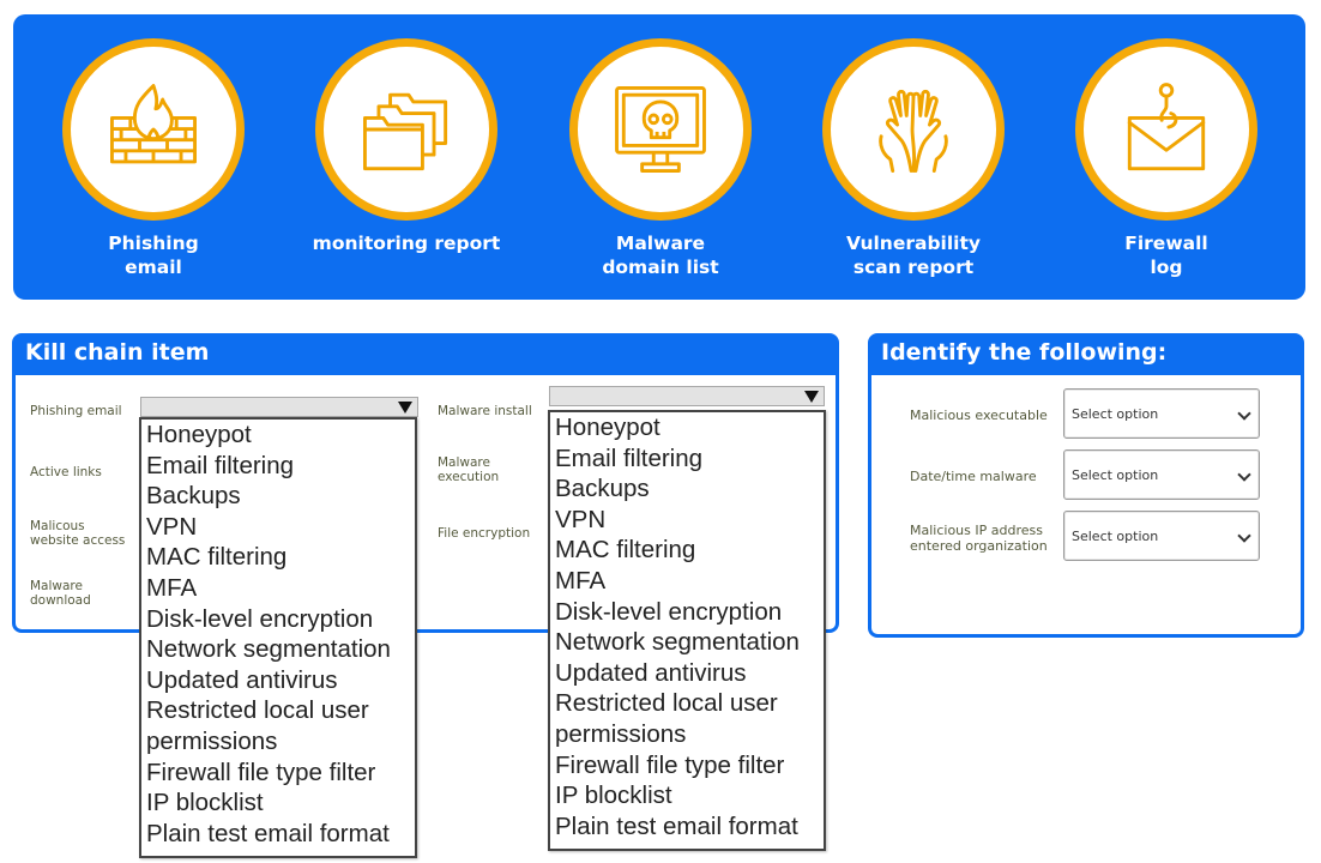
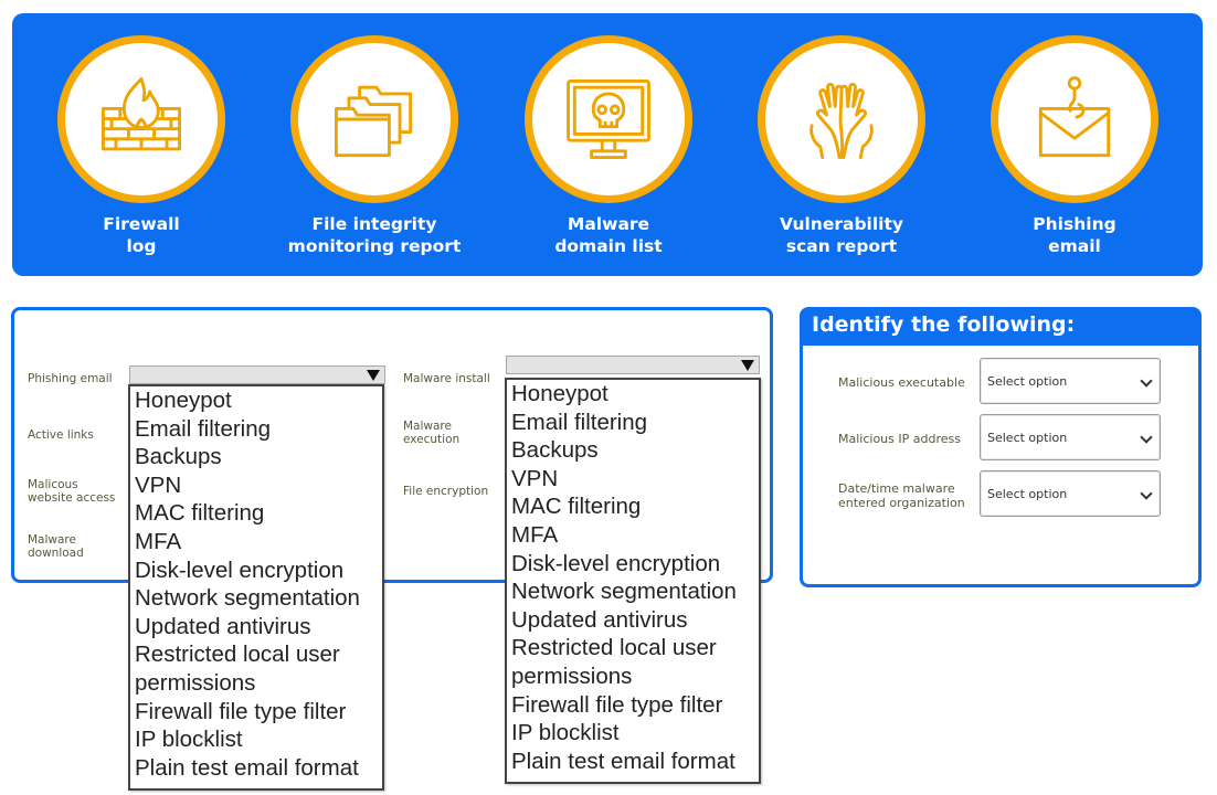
- Phishing
+ Firewall
- email
+ log
+ File integrity
  monitoring report
  Malware
  domain list
  Vulnerability
  scan report
- Firewall
+ Phishing
- log
+ email
- Kill chain item
  Phishing email
  Active links
  Malicous
  website access
  Malware
  download
  Malware install
  Malware
  execution
  File encryption
  Honeypot
  Email filtering
  Backups
  VPN
  MAC filtering
  MFA
  Disk-level encryption
  Network segmentation
  Updated antivirus
  Restricted local user
  permissions
  Firewall file type filter
  IP blocklist
  Plain test email format
  Honeypot
  Email filtering
  Backups
  VPN
  MAC filtering
  MFA
  Disk-level encryption
  Network segmentation
  Updated antivirus
  Restricted local user
  permissions
  Firewall file type filter
  IP blocklist
  Plain test email format
  Identify the following:
  Malicious executable
  Select option
- Date/time malware
+ Malicious IP address
  Select option
- Malicious IP address
+ Date/time malware
  entered organization
  Select option
